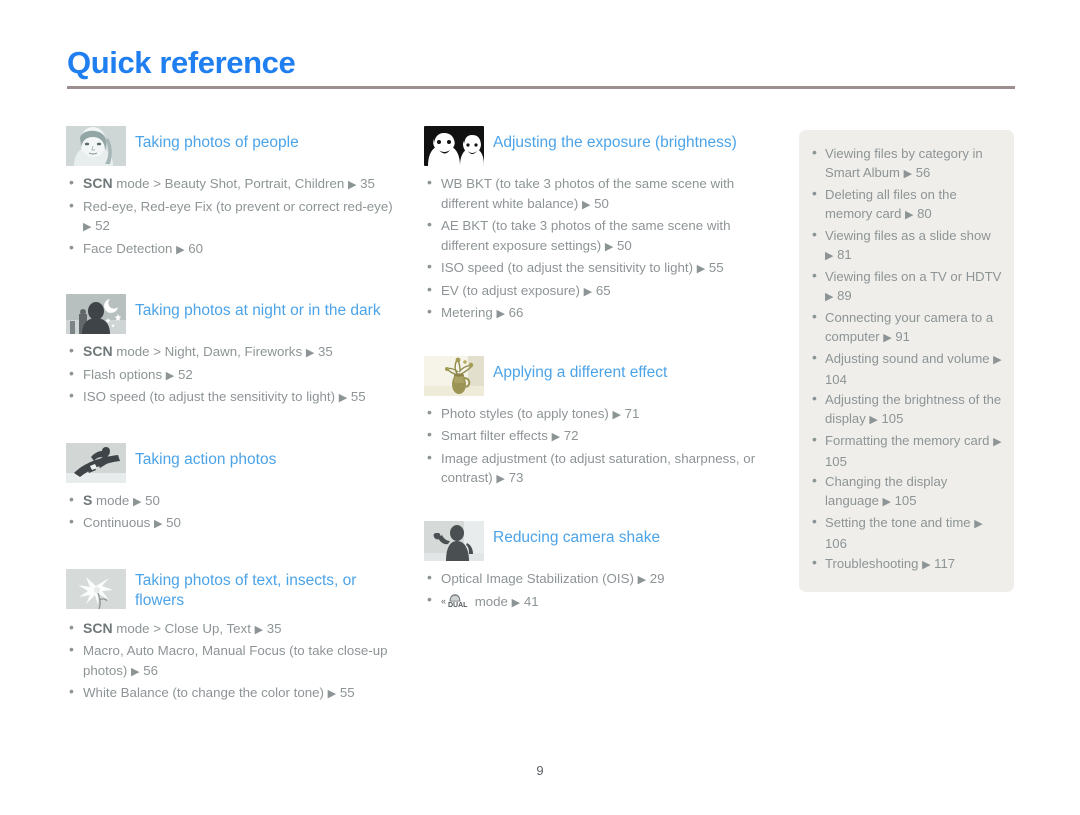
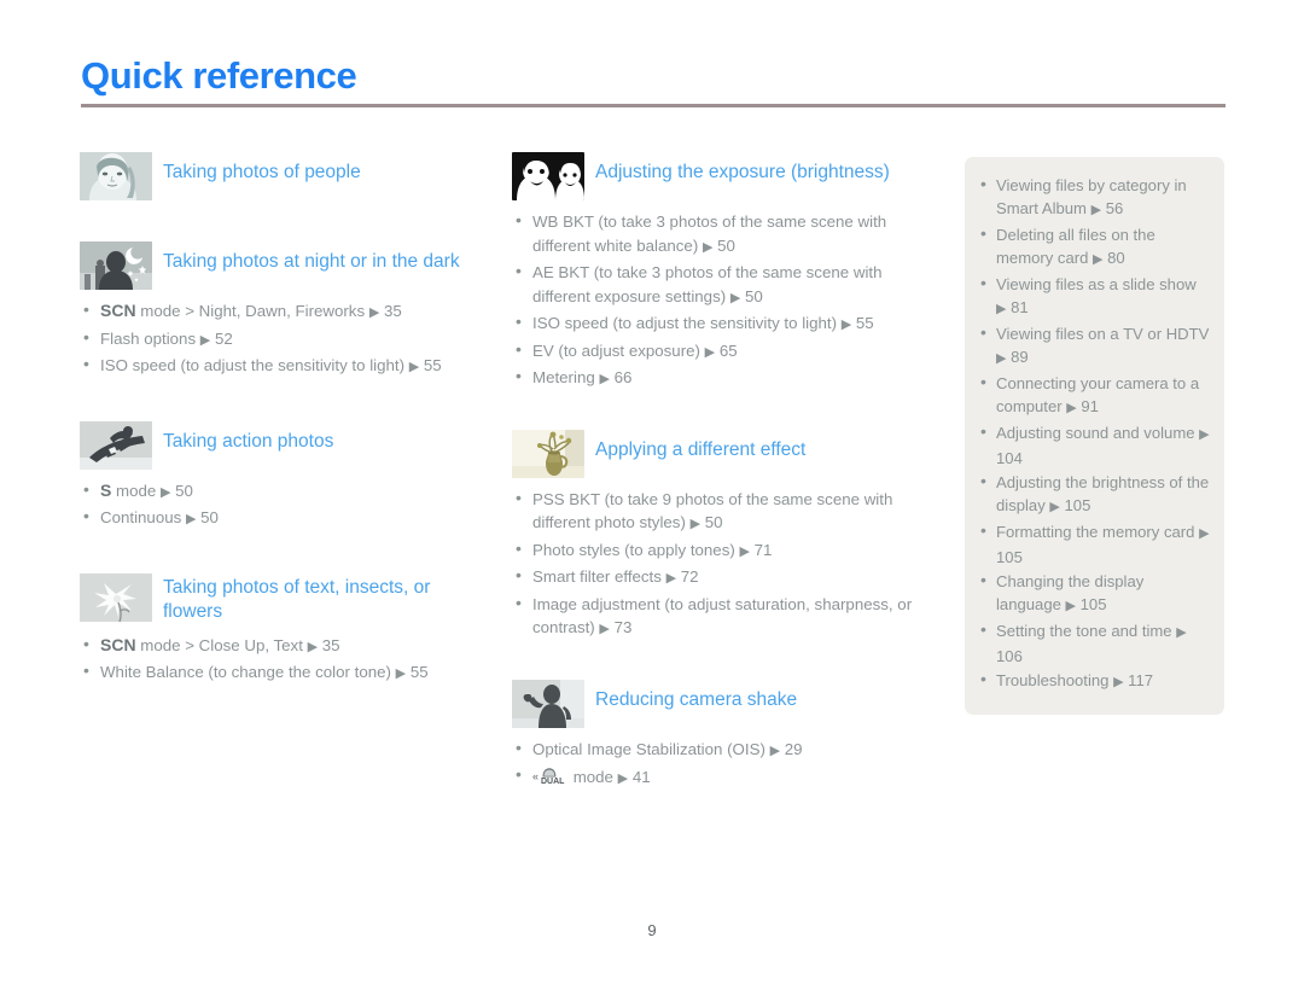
  Quick reference
  Taking photos of people
- SCN mode > Beauty Shot, Portrait, Children ▶ 35
- Red-eye, Red-eye Fix (to prevent or correct red-eye) ▶ 52
- Face Detection ▶ 60
  Taking photos at night or in the dark
  SCN mode > Night, Dawn, Fireworks ▶ 35
  Flash options ▶ 52
  ISO speed (to adjust the sensitivity to light) ▶ 55
  Taking action photos
  S mode ▶ 50
  Continuous ▶ 50
  Taking photos of text, insects, or flowers
  SCN mode > Close Up, Text ▶ 35
- Macro, Auto Macro, Manual Focus (to take close-up photos) ▶ 56
  White Balance (to change the color tone) ▶ 55
  Adjusting the exposure (brightness)
  WB BKT (to take 3 photos of the same scene with different white balance) ▶ 50
  AE BKT (to take 3 photos of the same scene with different exposure settings) ▶ 50
  ISO speed (to adjust the sensitivity to light) ▶ 55
  EV (to adjust exposure) ▶ 65
  Metering ▶ 66
  Applying a different effect
+ PSS BKT (to take 9 photos of the same scene with different photo styles) ▶ 50
  Photo styles (to apply tones) ▶ 71
  Smart filter effects ▶ 72
  Image adjustment (to adjust saturation, sharpness, or contrast) ▶ 73
  Reducing camera shake
  Optical Image Stabilization (OIS) ▶ 29
  «
  mode ▶ 41
  Viewing files by category in Smart Album ▶ 56
  Deleting all files on the memory card ▶ 80
  Viewing files as a slide show ▶ 81
  Viewing files on a TV or HDTV ▶ 89
  Connecting your camera to a computer ▶ 91
  Adjusting sound and volume ▶ 104
  Adjusting the brightness of the display ▶ 105
  Formatting the memory card ▶ 105
  Changing the display language ▶ 105
  Setting the tone and time ▶ 106
  Troubleshooting ▶ 117
  9
